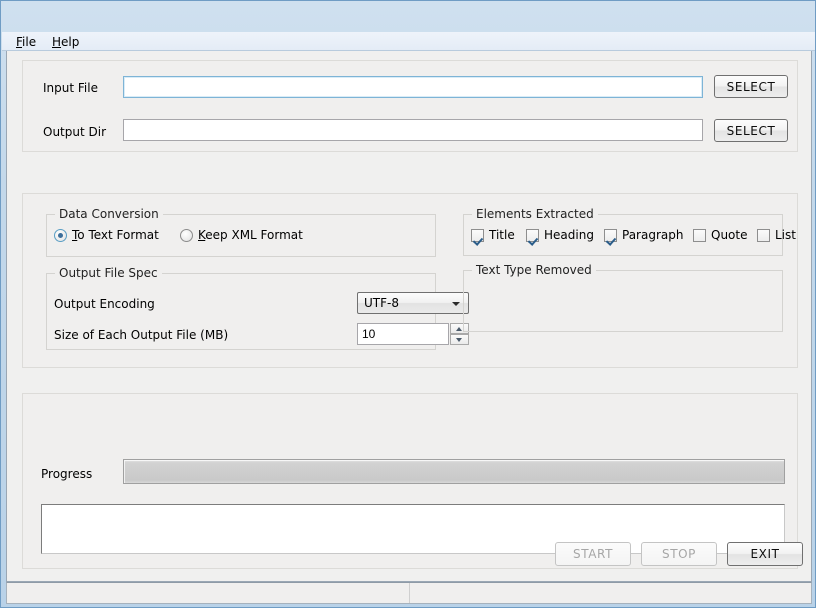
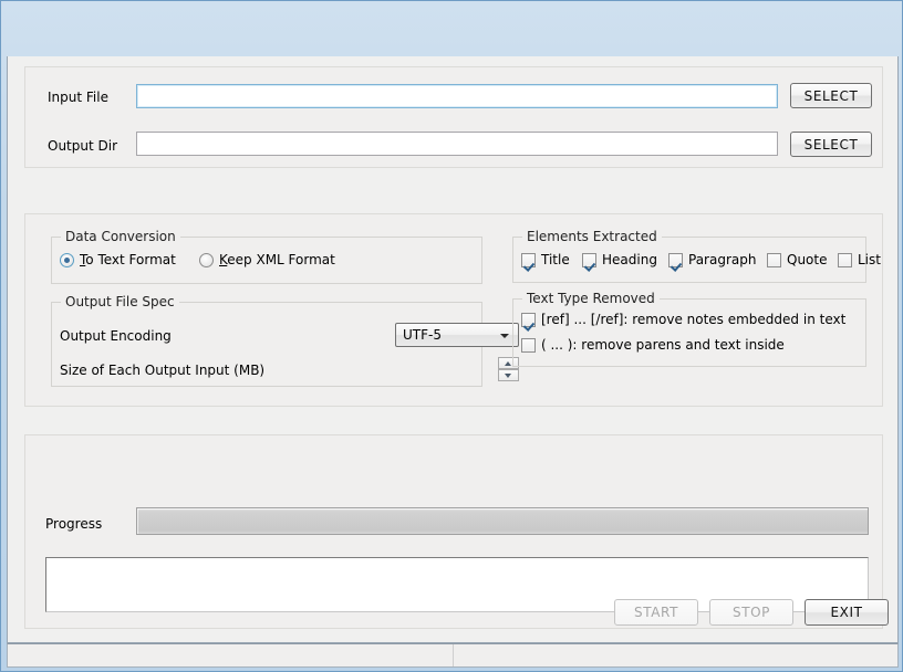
- File
- Help
  Input File
  SELECT
  Output Dir
  SELECT
  Data Conversion
  To Text Format
  Keep XML Format
  Output File Spec
  Output Encoding
- UTF-8
+ UTF-5
- Size of Each Output File (MB)
+ Size of Each Output Input (MB)
- 10
  Elements Extracted
  Title
  Heading
  Paragraph
  Quote
  List
  Text Type Removed
+ [ref] ... [/ref]: remove notes embedded in text
+ ( ... ): remove parens and text inside
  Progress
  START
  STOP
  EXIT
